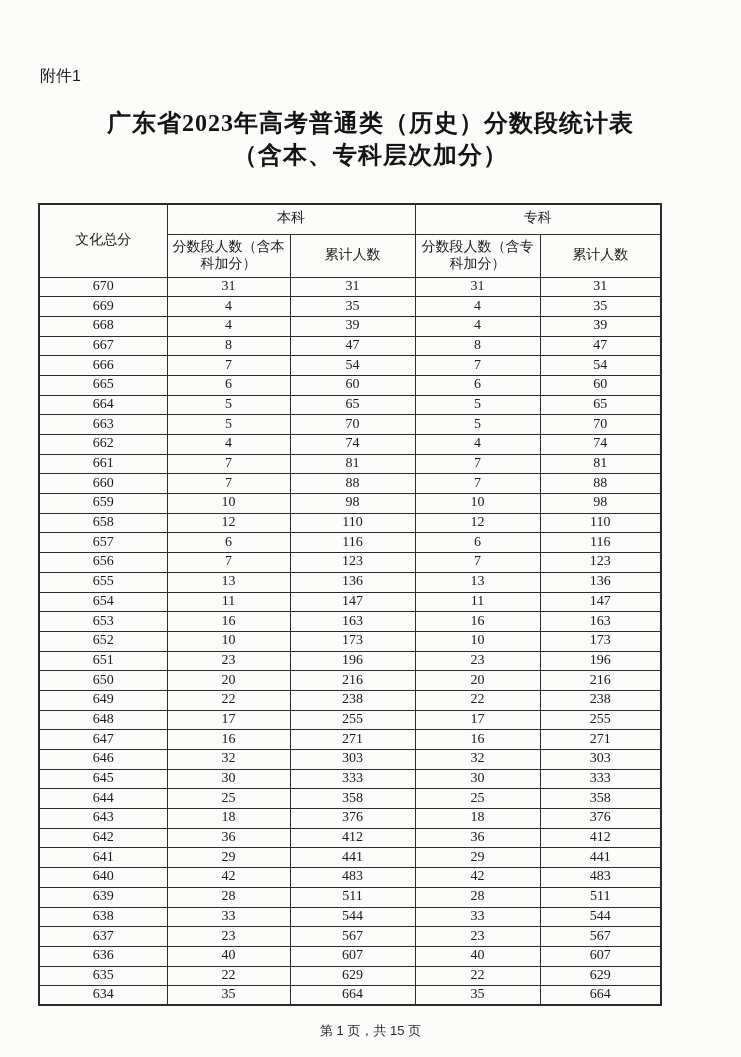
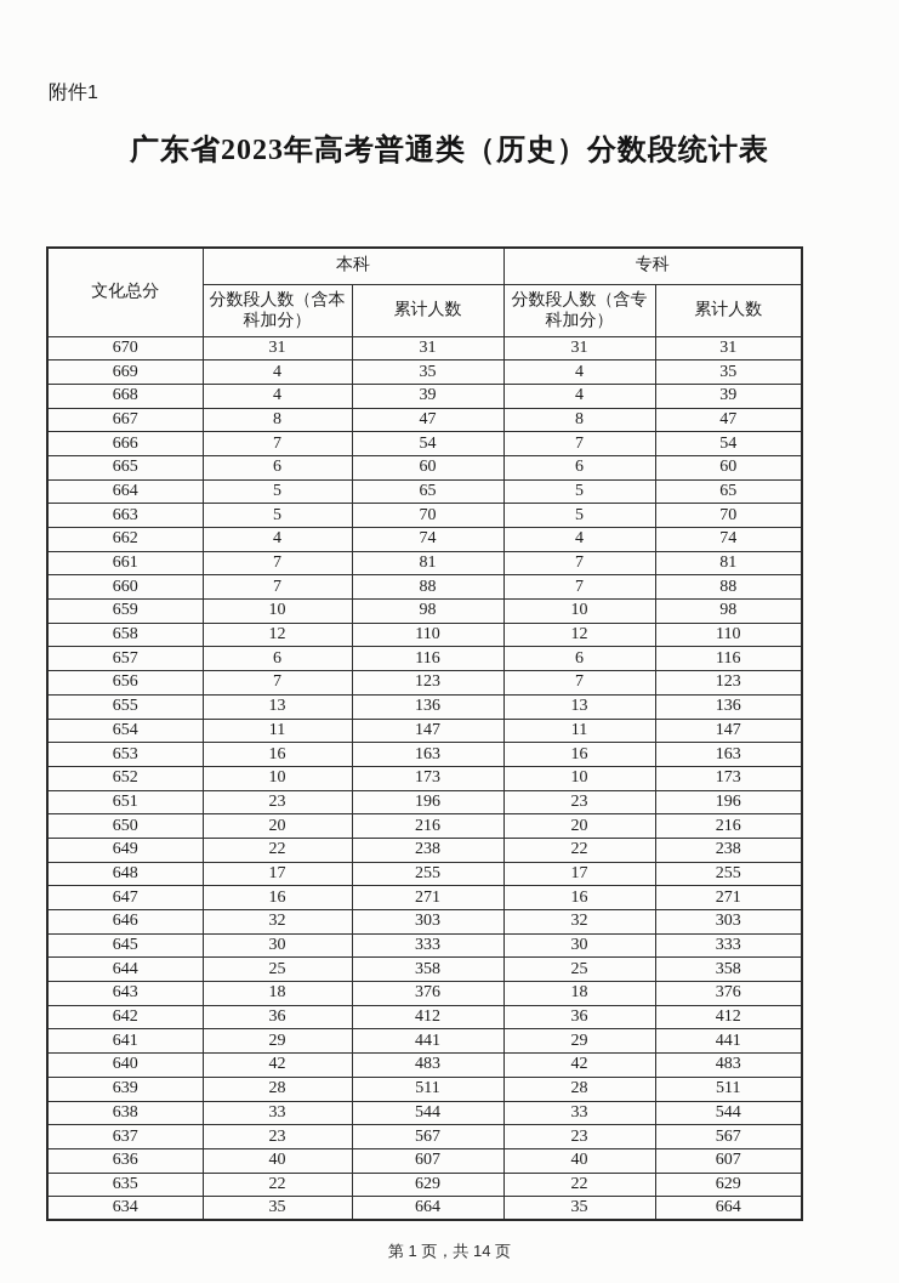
  附件1
  广东省2023年高考普通类（历史）分数段统计表
- （含本、专科层次加分）
  文化总分	本科	专科
  分数段人数（含本科加分）	累计人数	分数段人数（含专科加分）	累计人数
  670	31	31	31	31
  669	4	35	4	35
  668	4	39	4	39
  667	8	47	8	47
  666	7	54	7	54
  665	6	60	6	60
  664	5	65	5	65
  663	5	70	5	70
  662	4	74	4	74
  661	7	81	7	81
  660	7	88	7	88
  659	10	98	10	98
  658	12	110	12	110
  657	6	116	6	116
  656	7	123	7	123
  655	13	136	13	136
  654	11	147	11	147
  653	16	163	16	163
  652	10	173	10	173
  651	23	196	23	196
  650	20	216	20	216
  649	22	238	22	238
  648	17	255	17	255
  647	16	271	16	271
  646	32	303	32	303
  645	30	333	30	333
  644	25	358	25	358
  643	18	376	18	376
  642	36	412	36	412
  641	29	441	29	441
  640	42	483	42	483
  639	28	511	28	511
  638	33	544	33	544
  637	23	567	23	567
  636	40	607	40	607
  635	22	629	22	629
  634	35	664	35	664
- 第 1 页，共 15 页
+ 第 1 页，共 14 页
